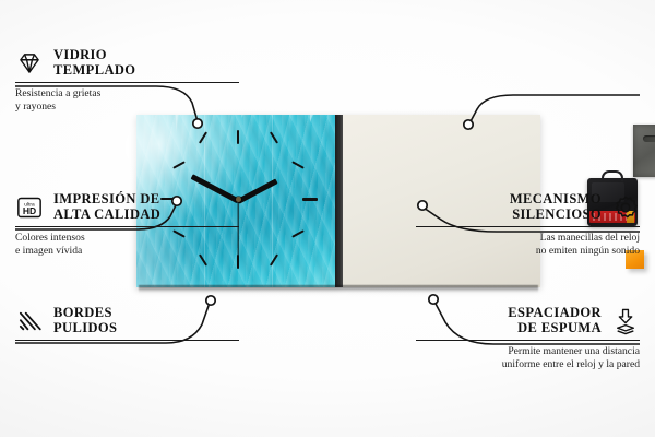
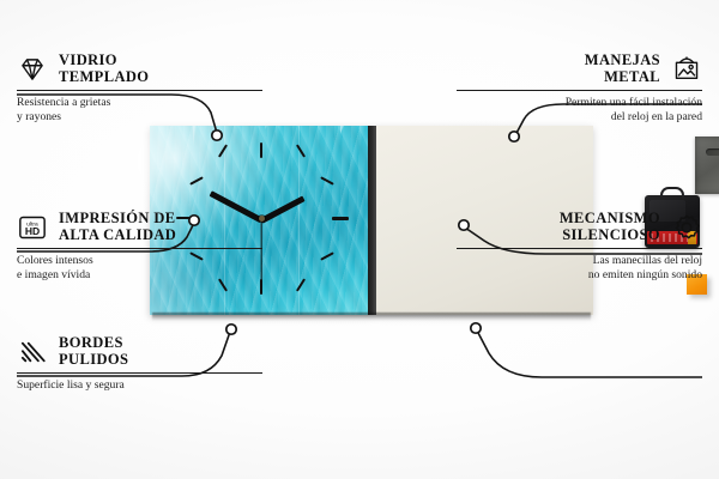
  VIDRIO
  TEMPLADO
  Resistencia a grietas
  y rayones
  HD
  IMPRESIÓN DE
  ALTA CALIDAD
  Colores intensos
  e imagen vívida
  BORDES
  PULIDOS
+ Superficie lisa y segura
+ MANEJAS
+ METAL
+ Permiten una fácil instalación
+ del reloj en la pared
  MECANISMO
  SILENCIOSO
  Las manecillas del reloj
  no emiten ningún sonido
- ESPACIADOR
- DE ESPUMA
- Permite mantener una distancia
- uniforme entre el reloj y la pared
